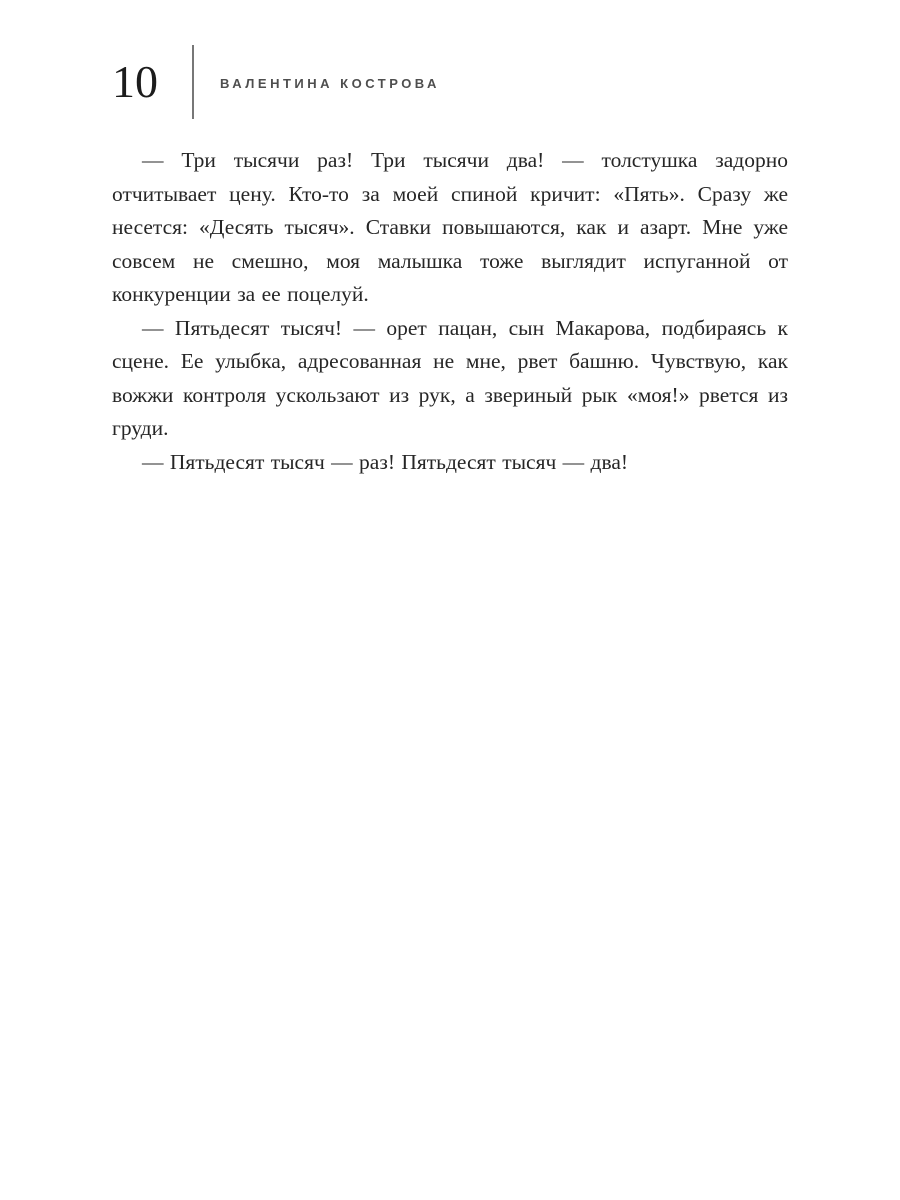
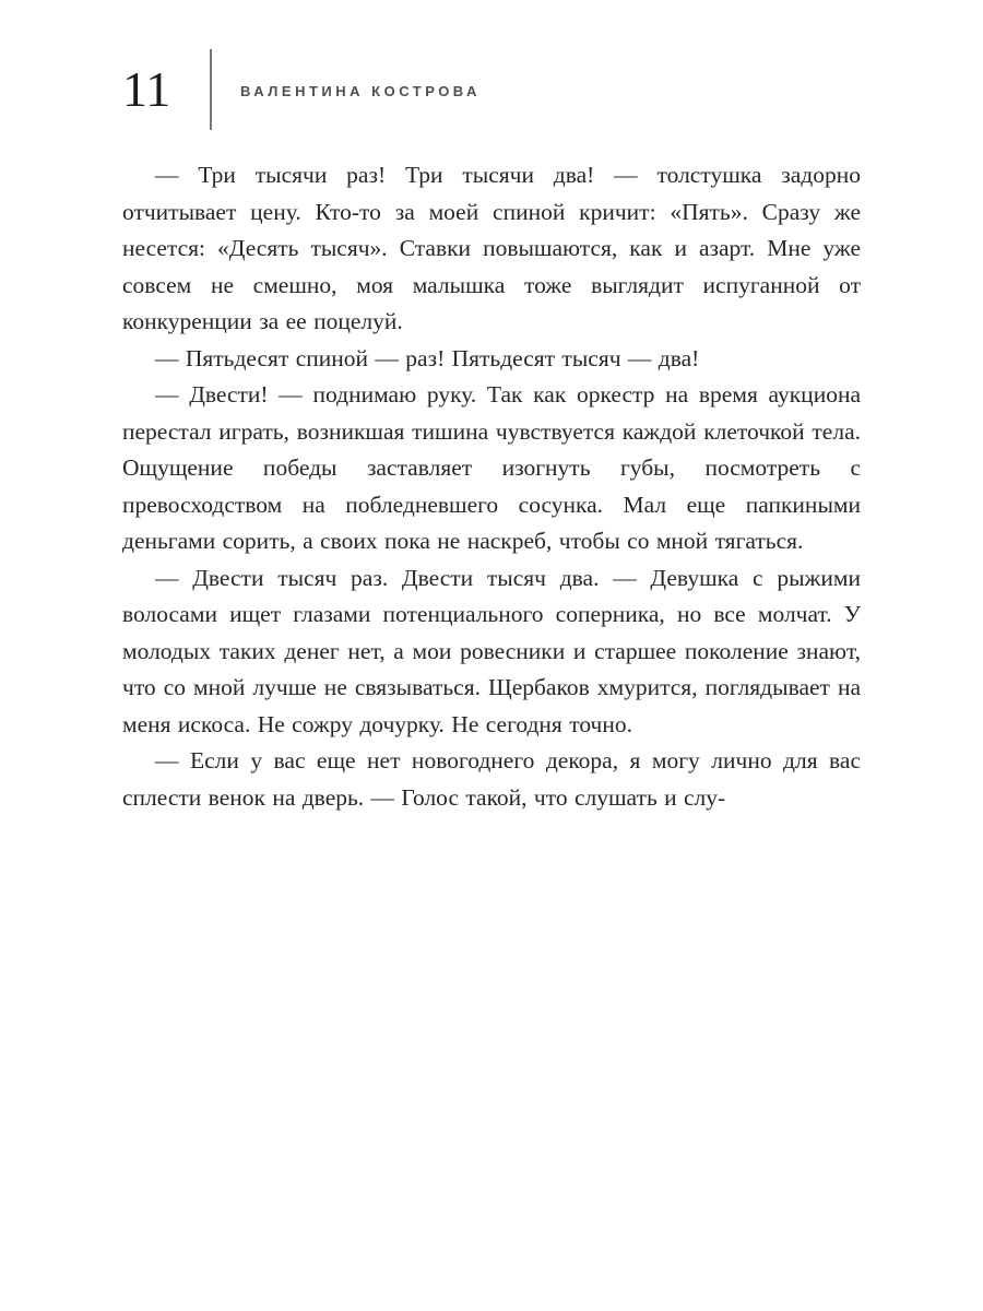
- 10
+ 11
  ВАЛЕНТИНА КОСТРОВА
  — Три тысячи раз! Три тысячи два! — толстушка задорно отчитывает цену. Кто-то за моей спиной кричит: «Пять». Сразу же несется: «Десять тысяч». Ставки повышаются, как и азарт. Мне уже совсем не смешно, моя малышка тоже выглядит испуганной от конкуренции за ее поцелуй.
- — Пятьдесят тысяч! — орет пацан, сын Макарова, подбираясь к сцене. Ее улыбка, адресованная не мне, рвет башню. Чувствую, как вожжи контроля ускользают из рук, а звериный рык «моя!» рвется из груди.
- — Пятьдесят тысяч — раз! Пятьдесят тысяч — два!
+ — Пятьдесят спиной — раз! Пятьдесят тысяч — два!
+ — Двести! — поднимаю руку. Так как оркестр на время аукциона перестал играть, возникшая тишина чувствуется каждой клеточкой тела. Ощущение победы заставляет изогнуть губы, посмотреть с превосходством на побледневшего сосунка. Мал еще папкиными деньгами сорить, а своих пока не наскреб, чтобы со мной тягаться.
+ — Двести тысяч раз. Двести тысяч два. — Девушка с рыжими волосами ищет глазами потенциального соперника, но все молчат. У молодых таких денег нет, а мои ровесники и старшее поколение знают, что со мной лучше не связываться. Щербаков хмурится, поглядывает на меня искоса. Не сожру дочурку. Не сегодня точно.
+ — Если у вас еще нет новогоднего декора, я могу лично для вас сплести венок на дверь. — Голос такой, что слушать и слу-
